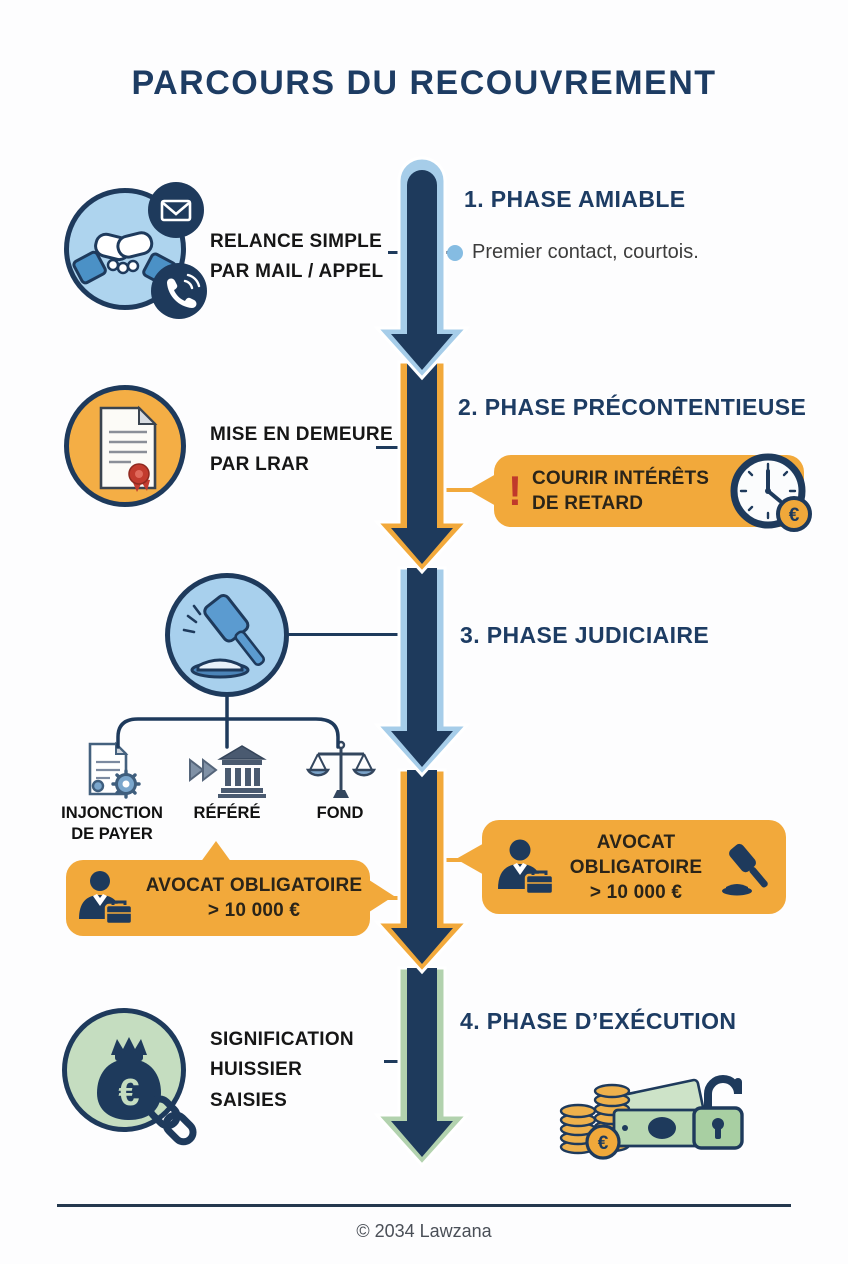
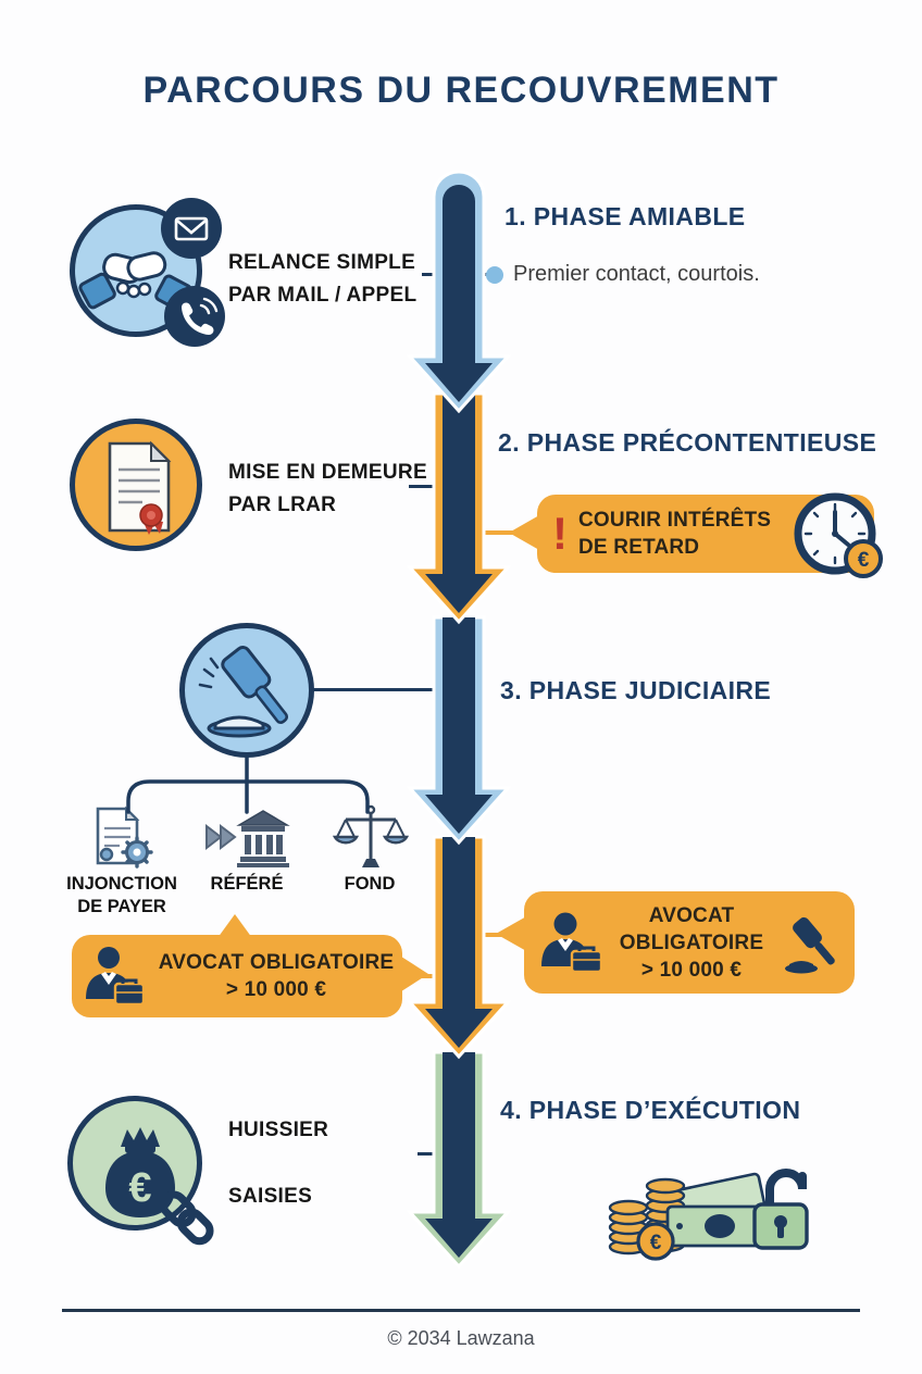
  PARCOURS DU RECOUVREMENT
  RELANCE SIMPLE
  PAR MAIL / APPEL
  1. PHASE AMIABLE
  Premier contact, courtois.
  MISE EN DEMEURE
  PAR LRAR
  2. PHASE PRÉCONTENTIEUSE
  !
  COURIR INTÉRÊTS
  DE RETARD
  €
  3. PHASE JUDICIAIRE
  INJONCTION
  DE PAYER
  RÉFÉRÉ
  FOND
  AVOCAT OBLIGATOIRE
  > 10 000 €
  AVOCAT
  OBLIGATOIRE
  > 10 000 €
  €
- SIGNIFICATION
  HUISSIER
  SAISIES
  4. PHASE D’EXÉCUTION
  €
  © 2034 Lawzana
